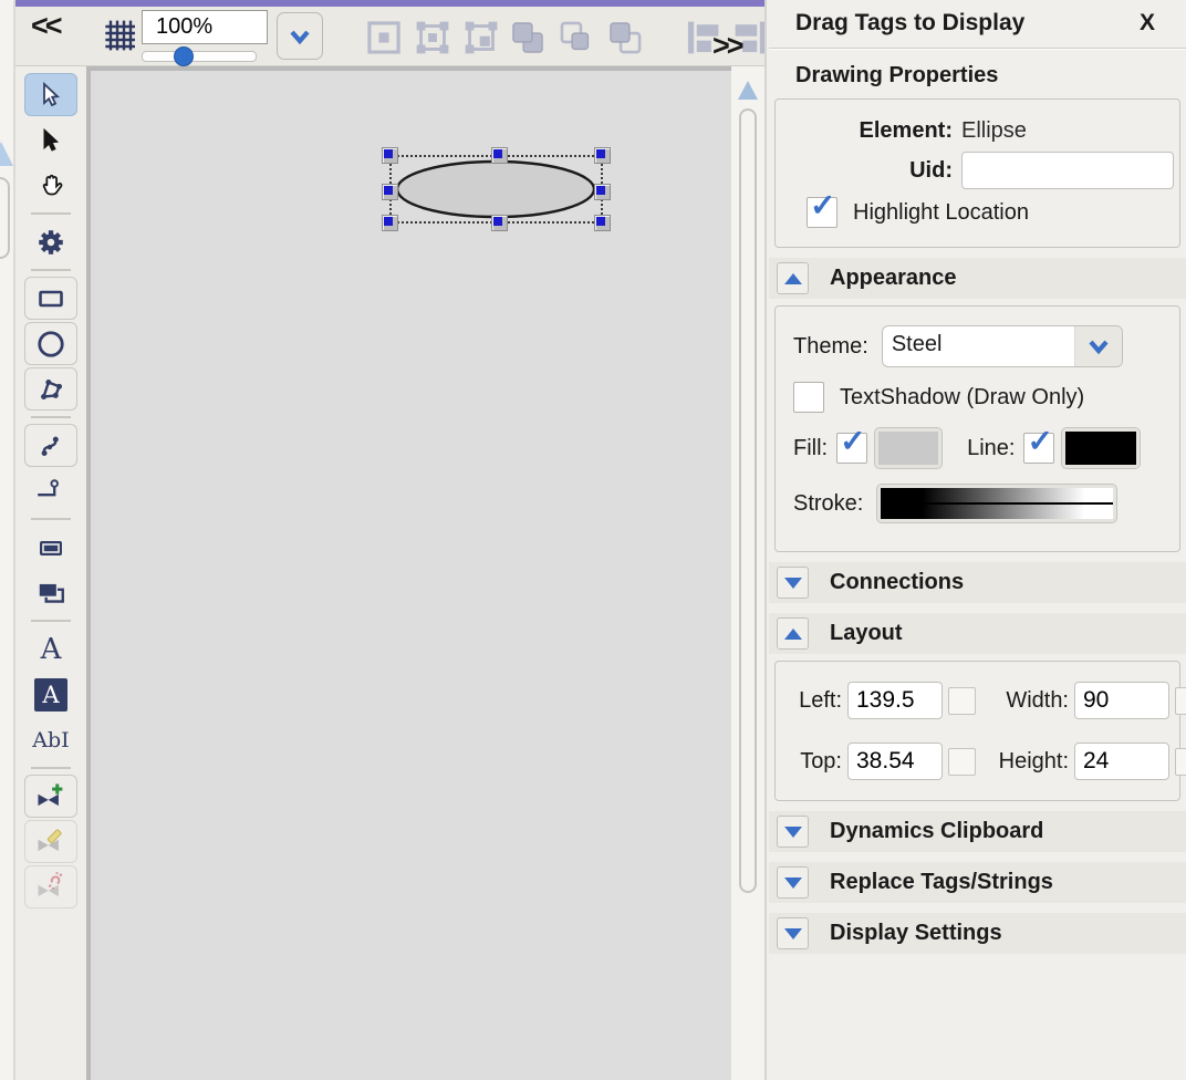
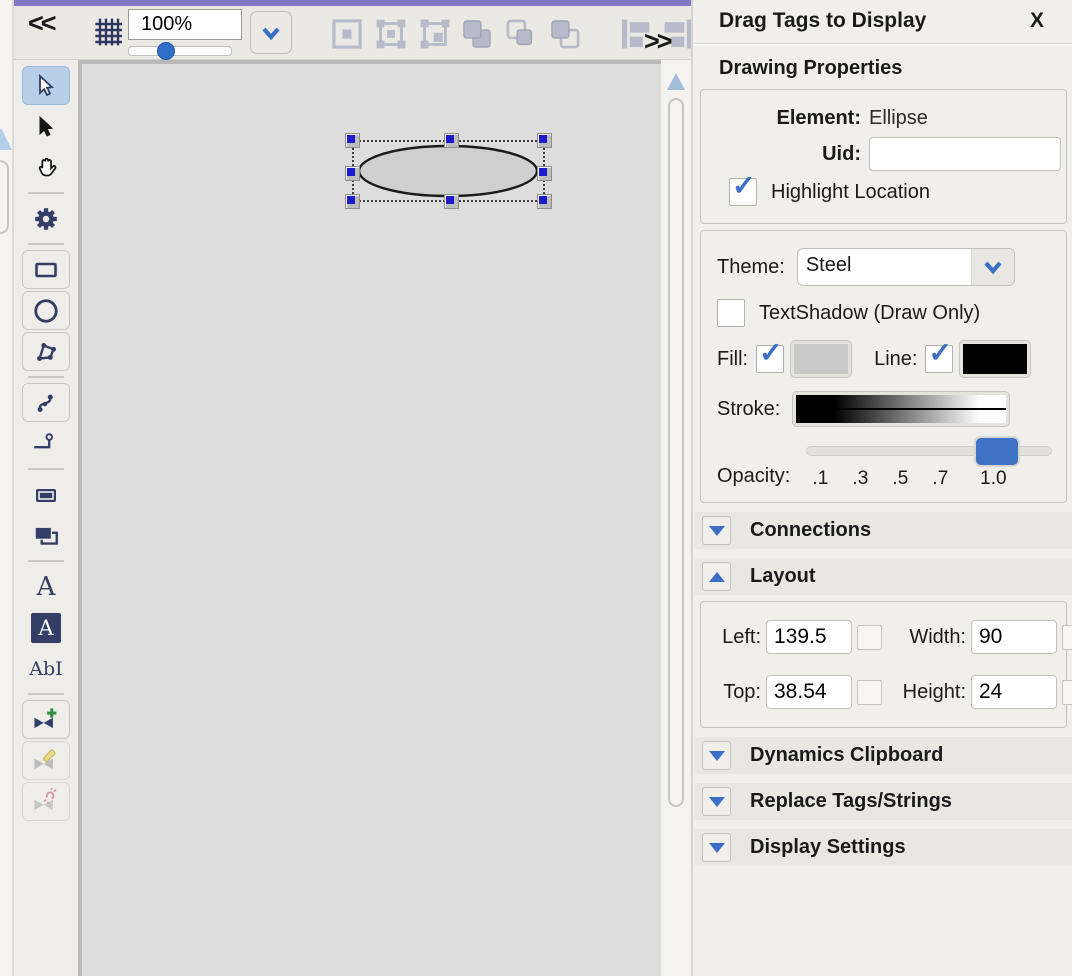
  <<
  100%
  >>
  A
  A
  AbI
  Drag Tags to Display
  X
  Drawing Properties
  Element:
  Ellipse
  Uid:
  ✓
  Highlight Location
- Appearance
  Theme:
  Steel
  TextShadow (Draw Only)
  Fill:
  ✓
  Line:
  ✓
  Stroke:
+ Opacity:
+ .1
+ .3
+ .5
+ .7
+ 1.0
  Connections
  Layout
  Left:
  139.5
  Width:
  90
  Top:
  38.54
  Height:
  24
  Dynamics Clipboard
  Replace Tags/Strings
  Display Settings
